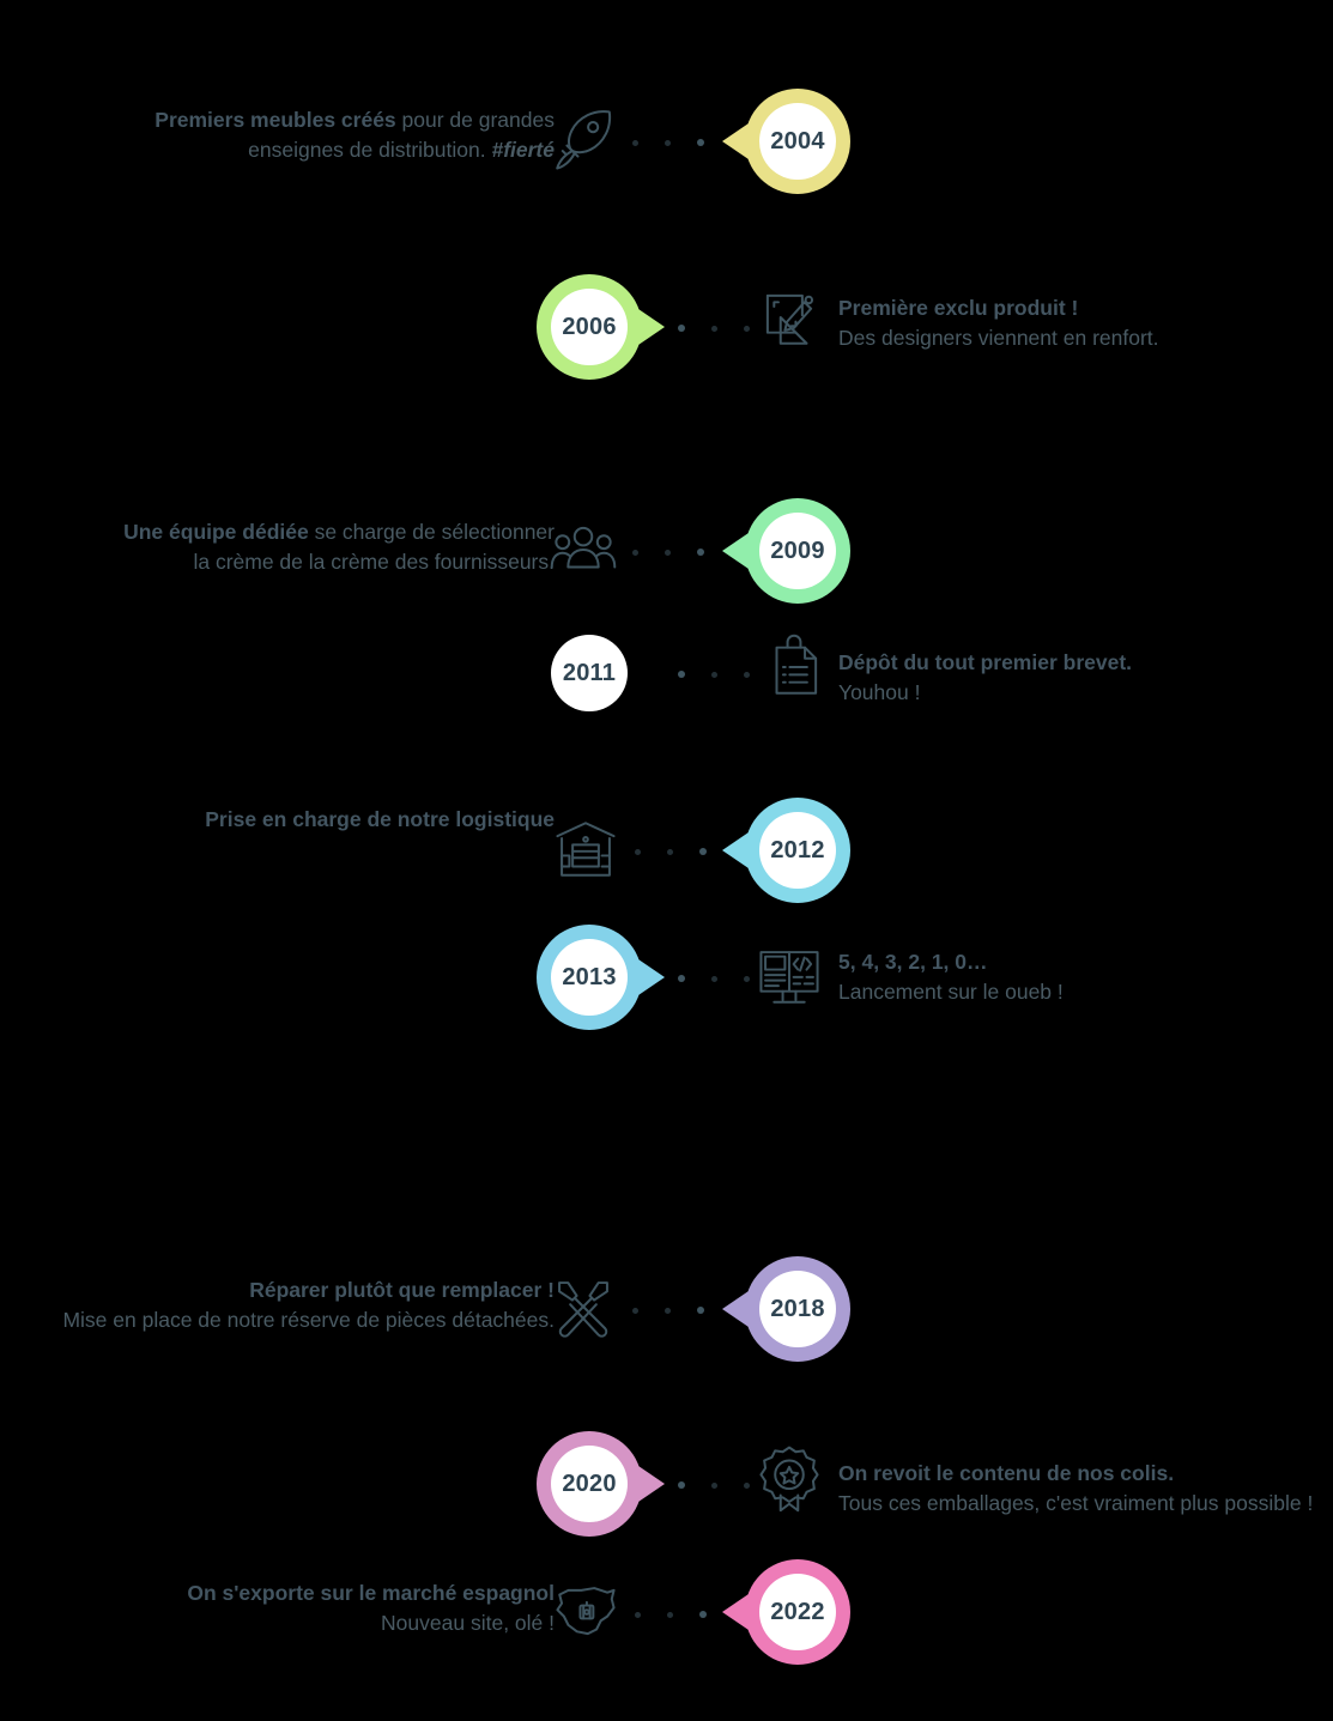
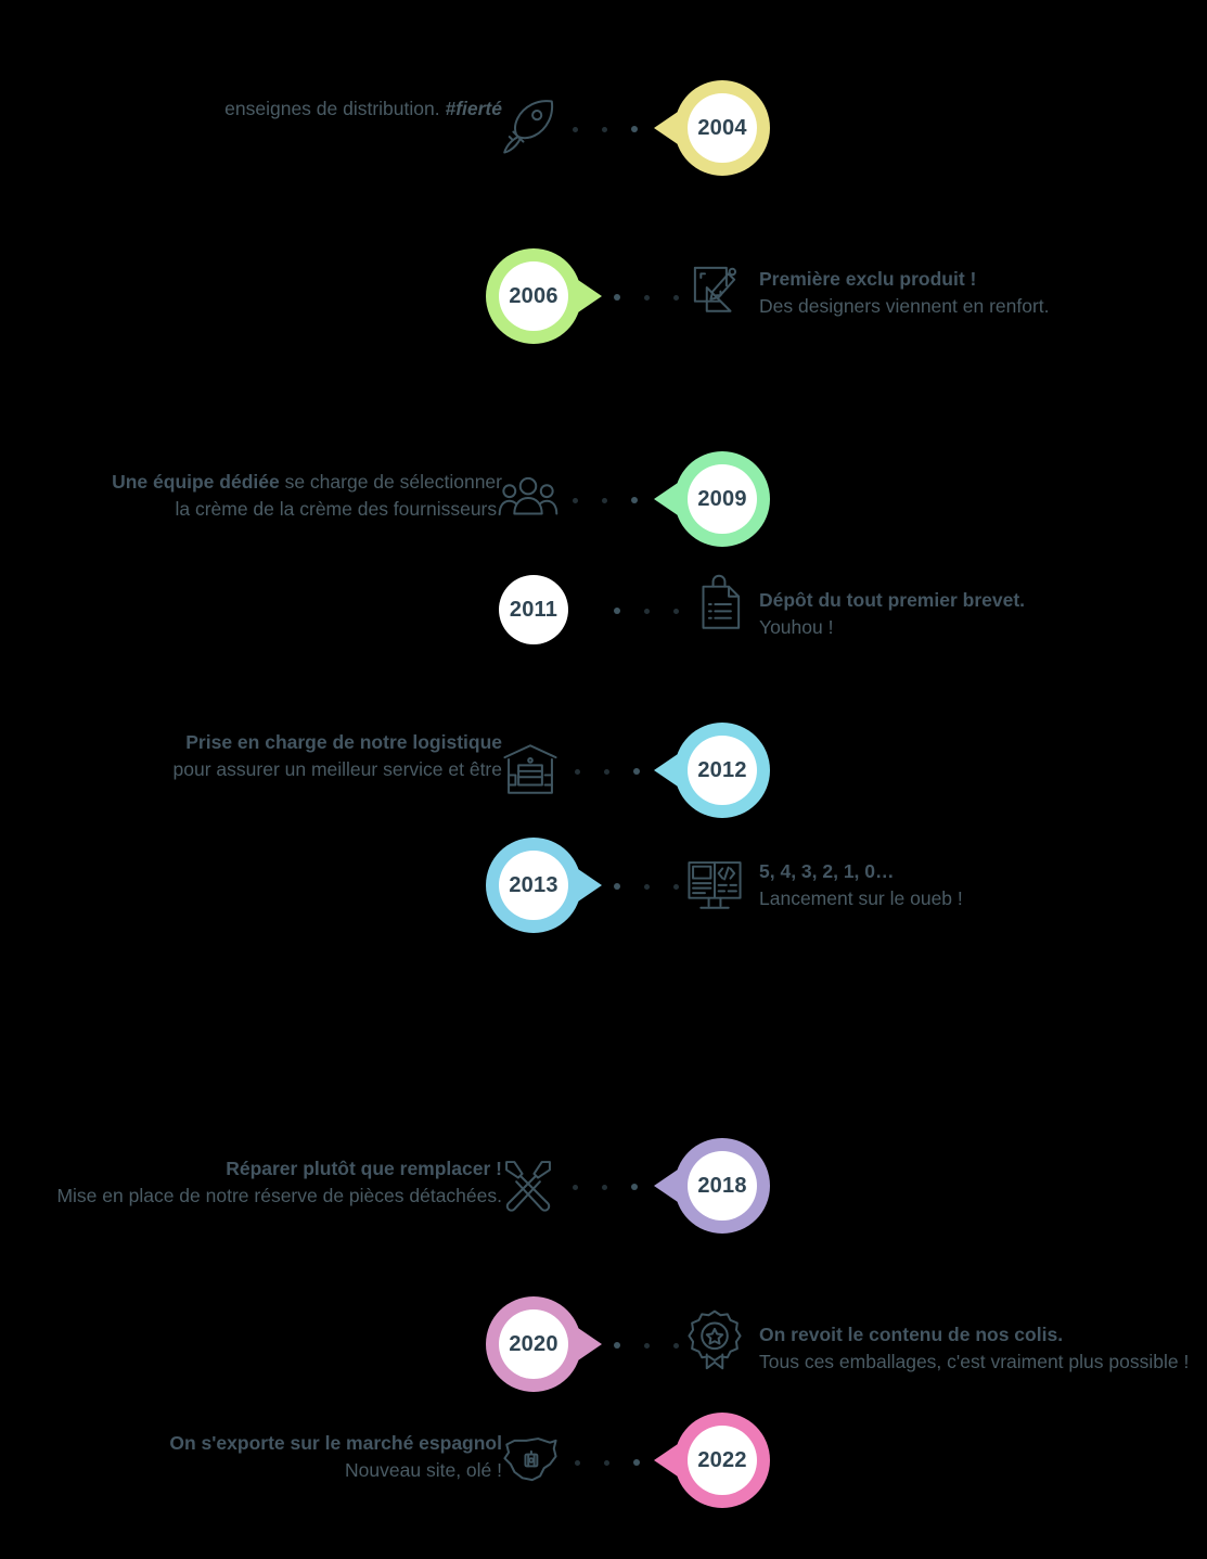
- Premiers meubles créés pour de grandes
  enseignes de distribution. #fierté
  2004
  2006
  Première exclu produit !
  Des designers viennent en renfort.
  Une équipe dédiée se charge de sélectionner
  la crème de la crème des fournisseurs
  2009
  2011
  Dépôt du tout premier brevet.
  Youhou !
  Prise en charge de notre logistique
+ pour assurer un meilleur service et être
  2012
  2013
  5, 4, 3, 2, 1, 0…
  Lancement sur le oueb !
  Réparer plutôt que remplacer !
  Mise en place de notre réserve de pièces détachées.
  2018
  2020
  On revoit le contenu de nos colis.
  Tous ces emballages, c'est vraiment plus possible !
  On s'exporte sur le marché espagnol
  Nouveau site, olé !
  2022
